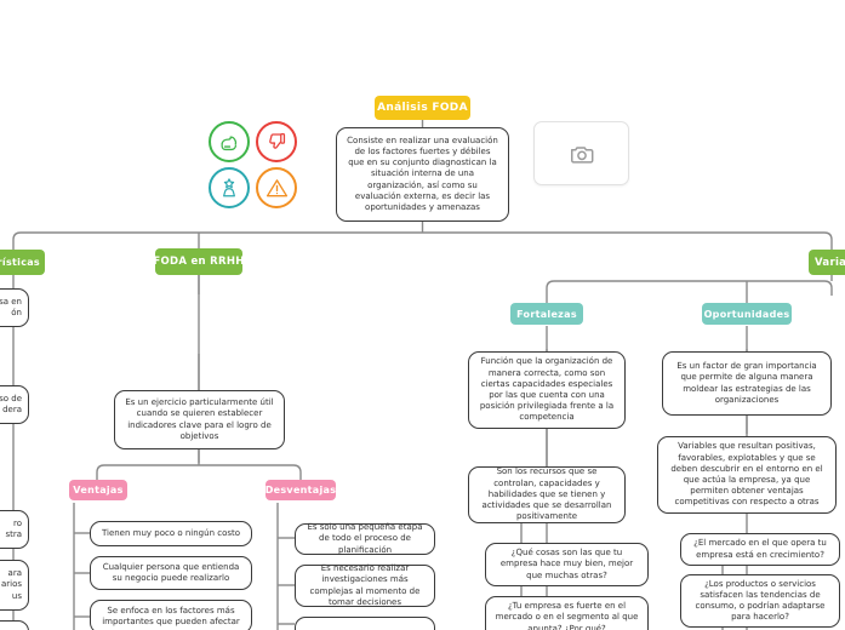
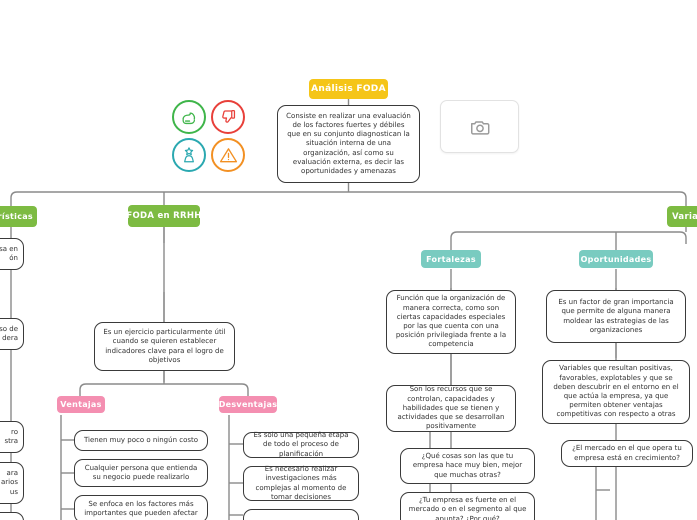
  Análisis FODA
  Consiste en realizar una evaluación de los factores fuertes y débiles que en su conjunto diagnostican la situación interna de una organización, así como su evaluación externa, es decir las oportunidades y amenazas
  FODA en RRHH
  sa en
  ón
  so de
  dera
  ro
  stra
  ara
  arios
  us
  Es un ejercicio particularmente útil cuando se quieren establecer indicadores clave para el logro de objetivos
  Ventajas
  Tienen muy poco o ningún costo
  Cualquier persona que entienda su negocio puede realizarlo
  Se enfoca en los factores más importantes que pueden afectar
  Desventajas
  Es solo una pequeña etapa de todo el proceso de planificación
  Es necesario realizar investigaciones más complejas al momento de tomar decisiones
  Fortalezas
  Función que la organización de manera correcta, como son ciertas capacidades especiales por las que cuenta con una posición privilegiada frente a la competencia
  Son los recursos que se controlan, capacidades y habilidades que se tienen y actividades que se desarrollan positivamente
  ¿Qué cosas son las que tu empresa hace muy bien, mejor que muchas otras?
  ¿Tu empresa es fuerte en el mercado o en el segmento al que apunta? ¿Por qué?
  Oportunidades
  Es un factor de gran importancia que permite de alguna manera moldear las estrategias de las organizaciones
  Variables que resultan positivas, favorables, explotables y que se deben descubrir en el entorno en el que actúa la empresa, ya que permiten obtener ventajas competitivas con respecto a otras
  ¿El mercado en el que opera tu empresa está en crecimiento?
- ¿Los productos o servicios satisfacen las tendencias de consumo, o podrían adaptarse para hacerlo?
